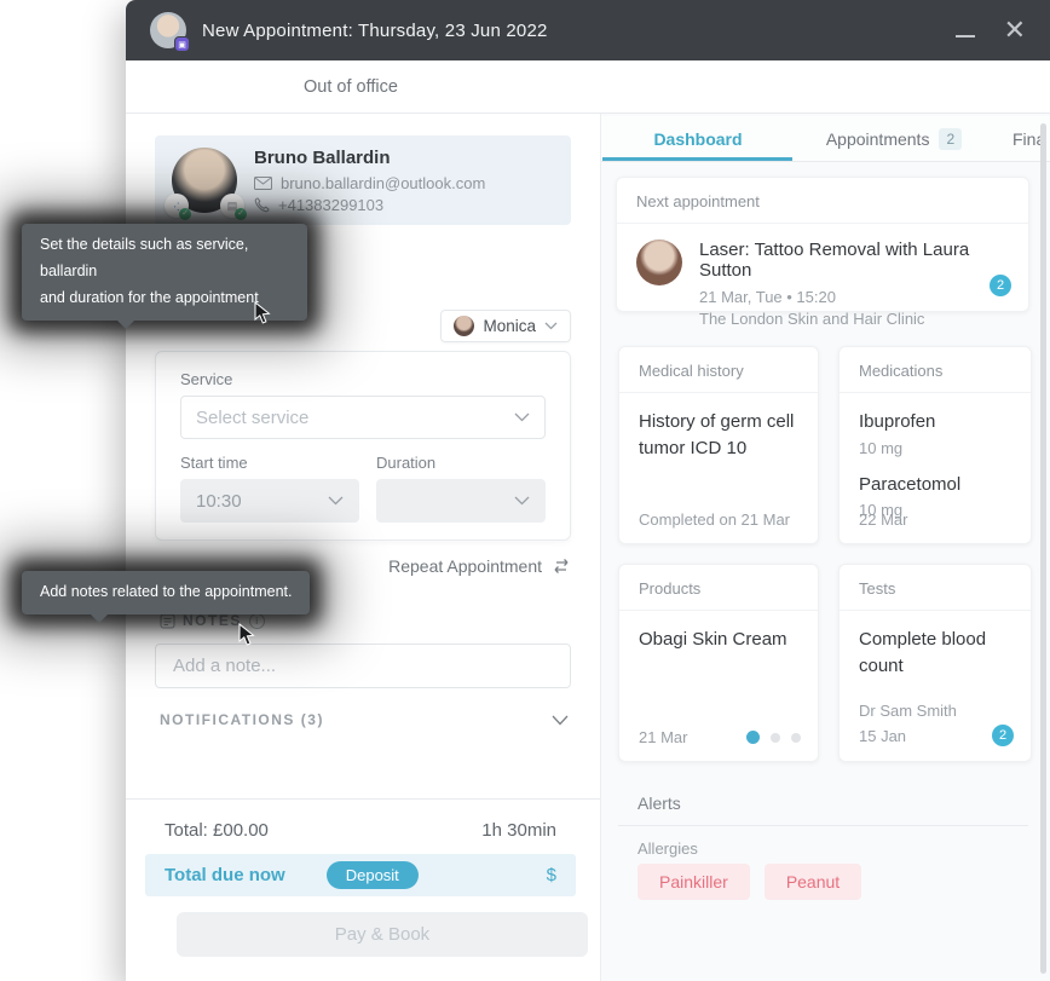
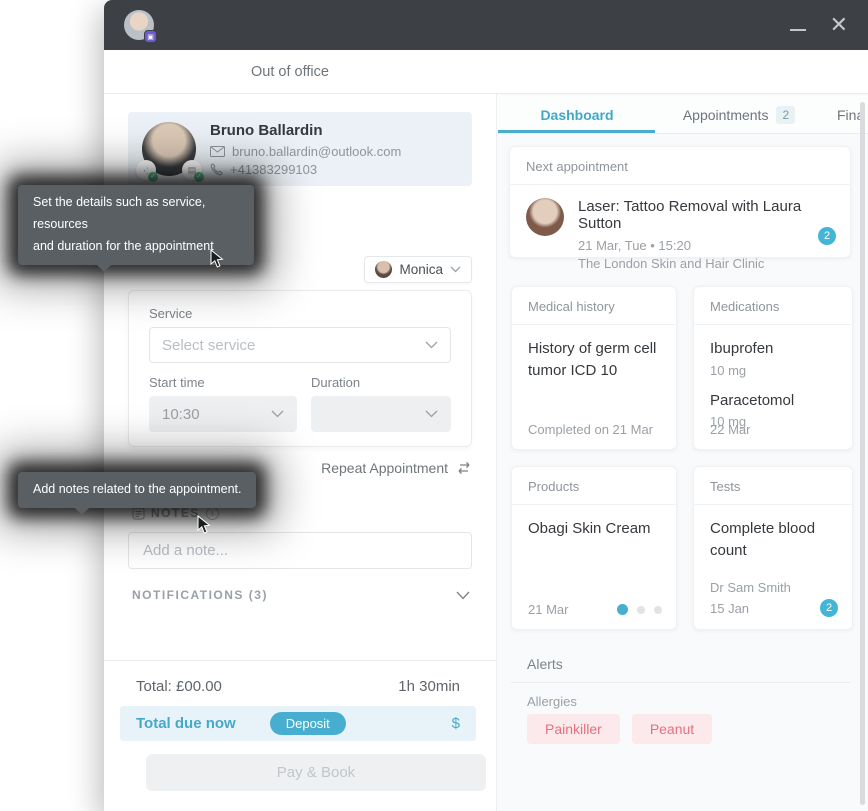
- New Appointment: Thursday, 23 Jun 2022
  ✕
  Out of office
  ⁖
  ▤
  Bruno Ballardin
  bruno.ballardin@outlook.com
  +41383299103
  Monica
  Service
  Select service
  Start time
  10:30
  Duration
  Repeat Appointment
  NOTES
  i
  Add a note...
  NOTIFICATIONS (3)
  Total: £00.00
  1h 30min
  Total due now
  Deposit
  $
  Pay & Book
  Dashboard
  Appointments
  2
  Fin
  Next appointment
  Laser: Tattoo Removal with Laura Sutton
  21 Mar, Tue • 15:20
  The London Skin and Hair Clinic
  2
  Medical history
  History of germ cell tumor ICD 10
  Completed on 21 Mar
  Medications
  Ibuprofen
  10 mg
  Paracetomol
  10 mg
  22 Mar
  Products
  Obagi Skin Cream
  21 Mar
  Tests
  Complete blood count
  Dr Sam Smith
  15 Jan
  2
  Alerts
  Allergies
  Painkiller
  Peanut
- Set the details such as service, ballardin
+ Set the details such as service, resources
  and duration for the appointment
  Add notes related to the appointment.
